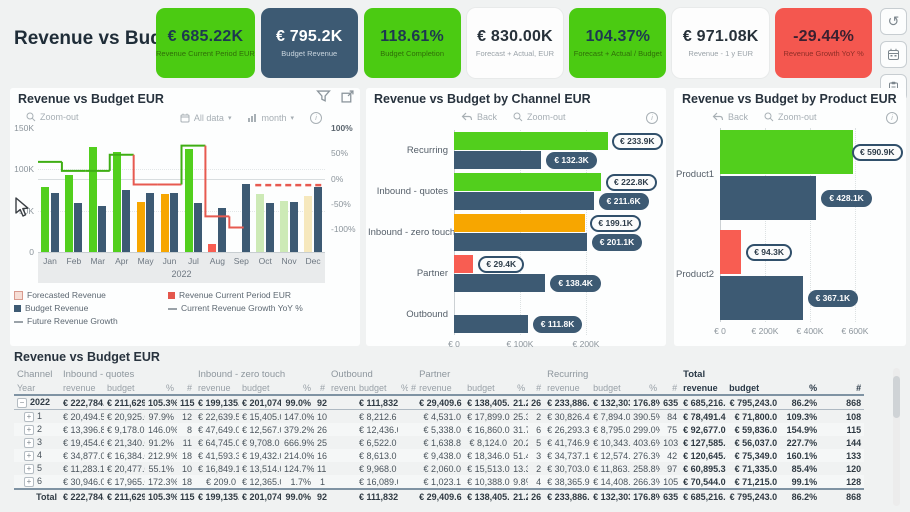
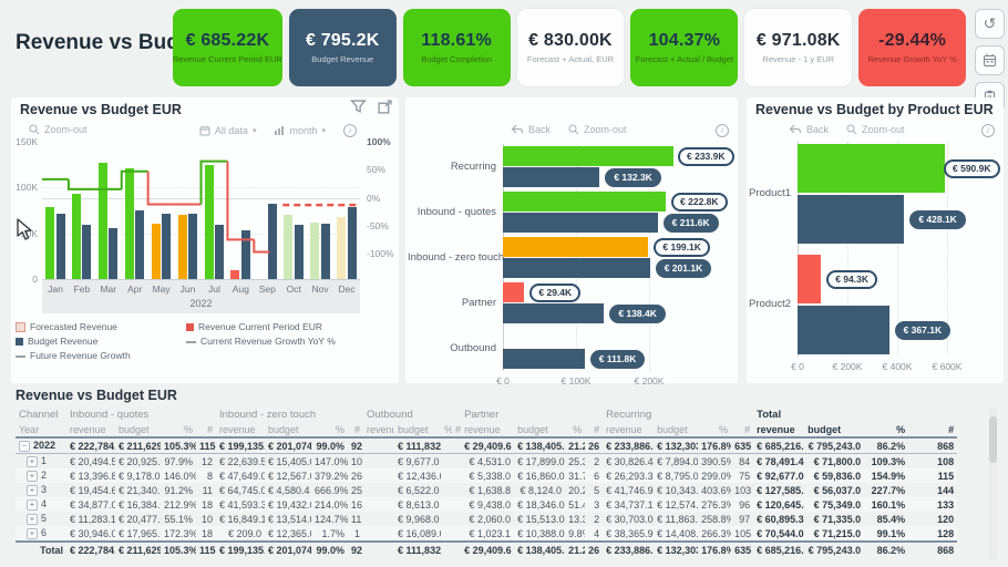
  Revenue vs Bu
  € 685.22K
  Revenue Current Period EUR
  € 795.2K
  Budget Revenue
  118.61%
  Budget Completion
  € 830.00K
  Forecast + Actual, EUR
  104.37%
  Forecast + Actual / Budget
  € 971.08K
  Revenue - 1 y EUR
  -29.44%
  Revenue Growth YoY %
  ↺
  Revenue vs Budget EUR
  Zoom-out
  All data
  month
  150K
  100K
  0
  100%
  50%
  0%
  -50%
  -100%
  Jan
  Feb
  Mar
  Apr
  May
  Jun
  Jul
  Aug
  Sep
  Oct
  Nov
  Dec
  2022
  Forecasted Revenue
  Revenue Current Period EUR
  Budget Revenue
  Current Revenue Growth YoY %
  Future Revenue Growth
- Revenue vs Budget by Channel EUR
  Back
  Zoom-out
  € 0
  € 100K
  € 200K
  Recurring
  € 233.9K
  € 132.3K
  Inbound - quotes
  € 222.8K
  € 211.6K
  Inbound - zero touch
  € 199.1K
  € 201.1K
  Partner
  € 29.4K
  € 138.4K
  Outbound
  € 111.8K
  Revenue vs Budget by Product EUR
  Back
  Zoom-out
  € 0
  € 200K
  € 400K
  € 600K
  Product1
  € 590.9K
  € 428.1K
  Product2
  € 94.3K
  € 367.1K
  Revenue vs Budget EUR
  Channel	Inbound - quotes	Inbound - zero touch	Outbound	Partner	Recurring	Total
  Year	revenue	budget	%	#	revenue	budget	%	#	reven	budget	%	#	revenue	budget	%	#	revenue	budget	%	#	revenue	budget	%	#
  − 2022	€ 222,784	€ 211,629	105.3%	115	€ 199,135	€ 201,074	99.0%	92		€ 111,832			€ 29,409.6	€ 138,405.	21.	26	€ 233,886.	€ 132,30	176.8%	635	€ 685,216.	€ 795,243.0	86.2%	868
- + 1	€ 20,494.5	€ 20,925.	97.9%	12	€ 22,639.5	€ 15,405.	147.0%	10		€ 8,212.6			€ 4,531.0	€ 17,899.0	25.	2	€ 30,826.4	€ 7,894.0	390.5%	84	€ 78,491.4	€ 71,800.0	109.3%	108
+ + 1	€ 20,494.5	€ 20,925.	97.9%	12	€ 22,639.5	€ 15,405.	147.0%	10		€ 9,677.0			€ 4,531.0	€ 17,899.0	25.	2	€ 30,826.4	€ 7,894.0	390.5%	84	€ 78,491.4	€ 71,800.0	109.3%	108
  + 2	€ 13,396.8	€ 9,178.0	146.0%	8	€ 47,649.0	€ 12,567.	379.2%	26		€ 12,436.			€ 5,338.0	€ 16,860.0	31.	6	€ 26,293.3	€ 8,795.0	299.0%	75	€ 92,677.0	€ 59,836.0	154.9%	115
- + 3	€ 19,454.6	€ 21,340.	91.2%	11	€ 64,745.0	€ 9,708.0	666.9%	25		€ 6,522.0			€ 1,638.8	€ 8,124.0	20.	5	€ 41,746.9	€ 10,343.	403.6%	103	€ 127,585.	€ 56,037.0	227.7%	144
+ + 3	€ 19,454.6	€ 21,340.	91.2%	11	€ 64,745.0	€ 4,580.4	666.9%	25		€ 6,522.0			€ 1,638.8	€ 8,124.0	20.	5	€ 41,746.9	€ 10,343.	403.6%	103	€ 127,585.	€ 56,037.0	227.7%	144
- + 4	€ 34,877.0	€ 16,384.	212.9%	18	€ 41,593.3	€ 19,432.	214.0%	16		€ 8,613.0			€ 9,438.0	€ 18,346.0	51.	3	€ 34,737.1	€ 12,574.	276.3%	42	€ 120,645.	€ 75,349.0	160.1%	133
+ + 4	€ 34,877.0	€ 16,384.	212.9%	18	€ 41,593.3	€ 19,432.	214.0%	16		€ 8,613.0			€ 9,438.0	€ 18,346.0	51.	3	€ 34,737.1	€ 12,574.	276.3%	96	€ 120,645.	€ 75,349.0	160.1%	133
  + 5	€ 11,283.1	€ 20,477.	55.1%	10	€ 16,849.1	€ 13,514.	124.7%	11		€ 9,968.0			€ 2,060.0	€ 15,513.0	13.	2	€ 30,703.0	€ 11,863.	258.8%	97	€ 60,895.3	€ 71,335.0	85.4%	120
  + 6	€ 30,946.0	€ 17,965.	172.3%	18	€ 209.0	€ 12,365.	1.7%	1		€ 16,089.			€ 1,023.1	€ 10,388.0	9.8	4	€ 38,365.9	€ 14,408.	266.3%	105	€ 70,544.0	€ 71,215.0	99.1%	128
  Total	€ 222,784	€ 211,629	105.3%	115	€ 199,135	€ 201,074	99.0%	92		€ 111,832			€ 29,409.6	€ 138,405.	21.	26	€ 233,886.	€ 132,30	176.8%	635	€ 685,216.	€ 795,243.0	86.2%	868
